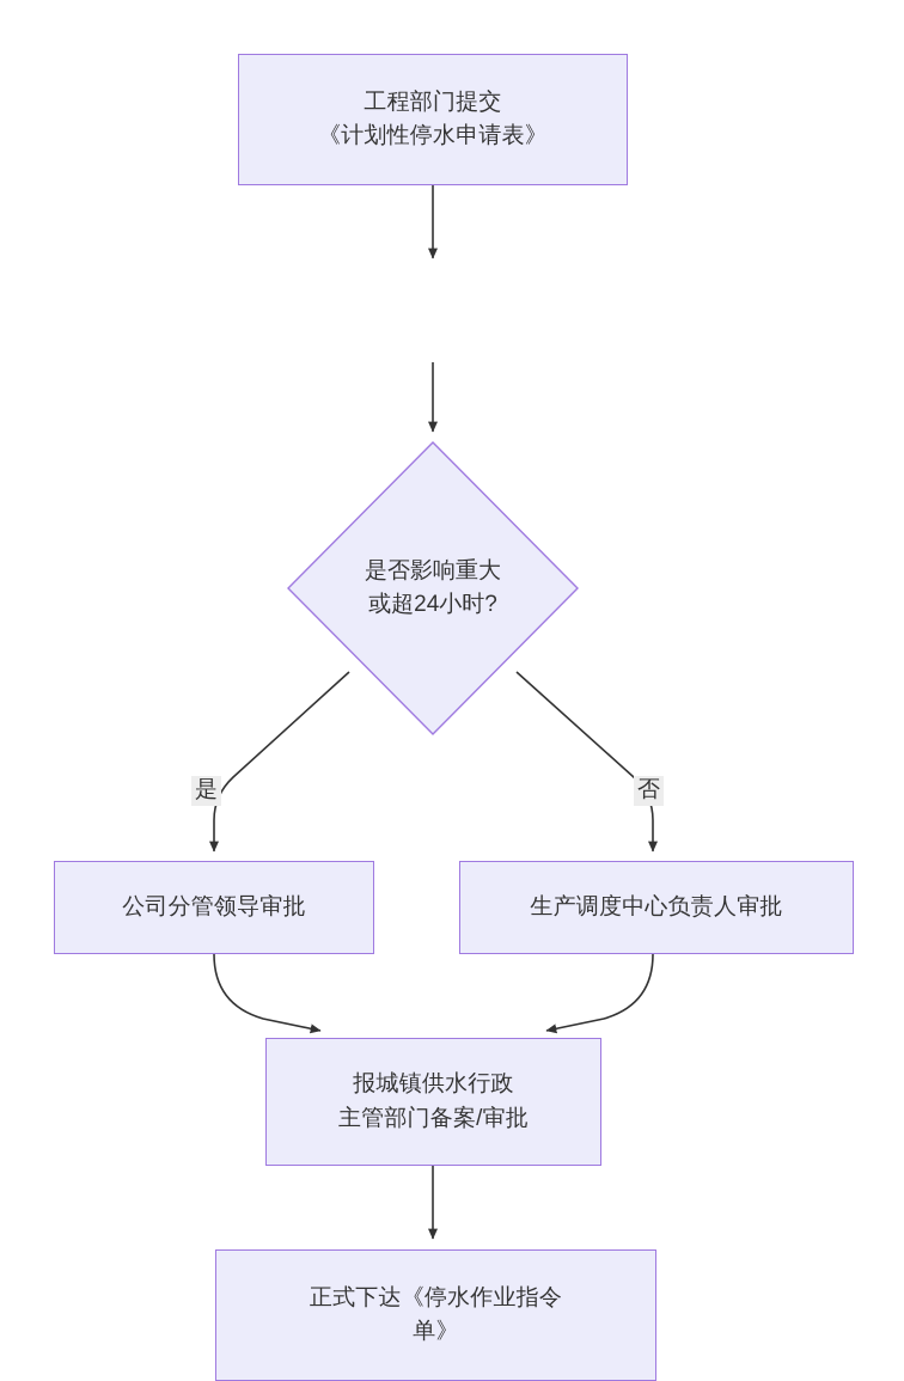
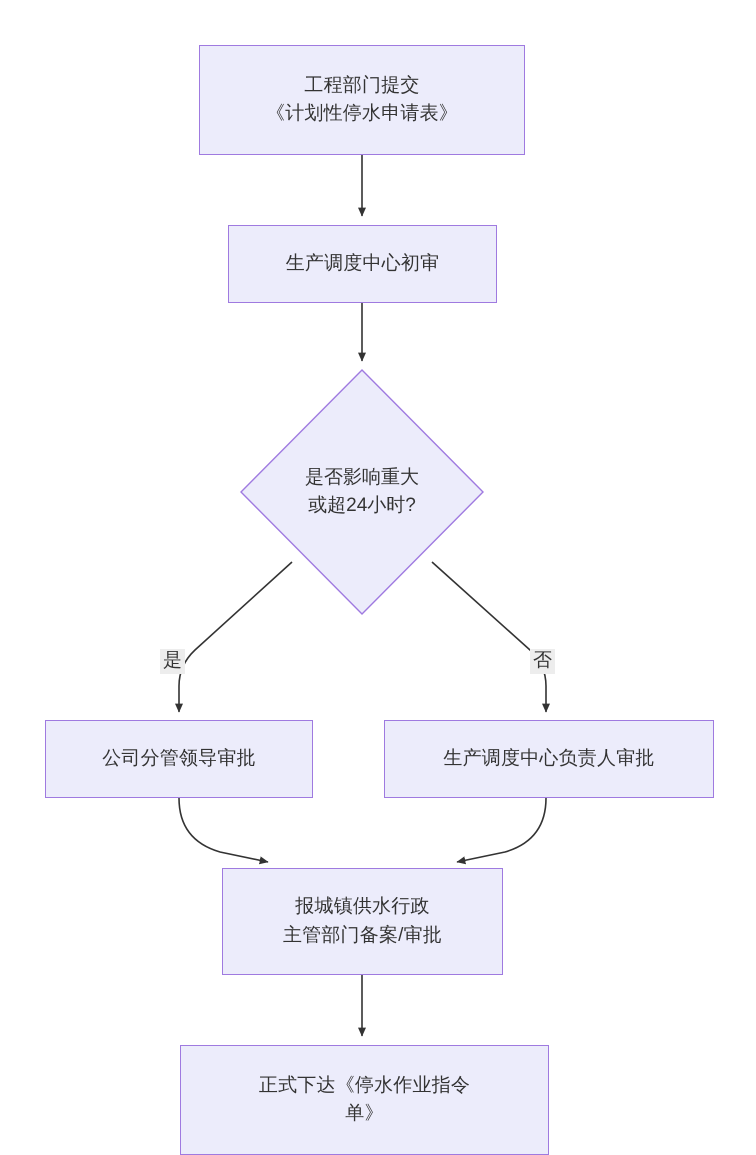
  工程部门提交
  《计划性停水申请表》
+ 生产调度中心初审
  是否影响重大
  或超24小时?
  是
  否
  公司分管领导审批
  生产调度中心负责人审批
  报城镇供水行政
  主管部门备案/审批
  正式下达《停水作业指令
  单》
